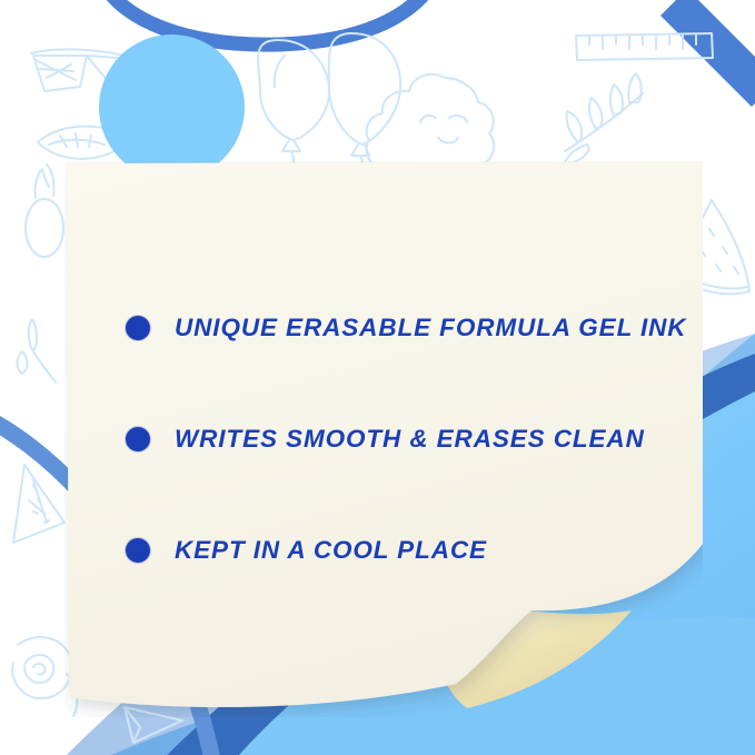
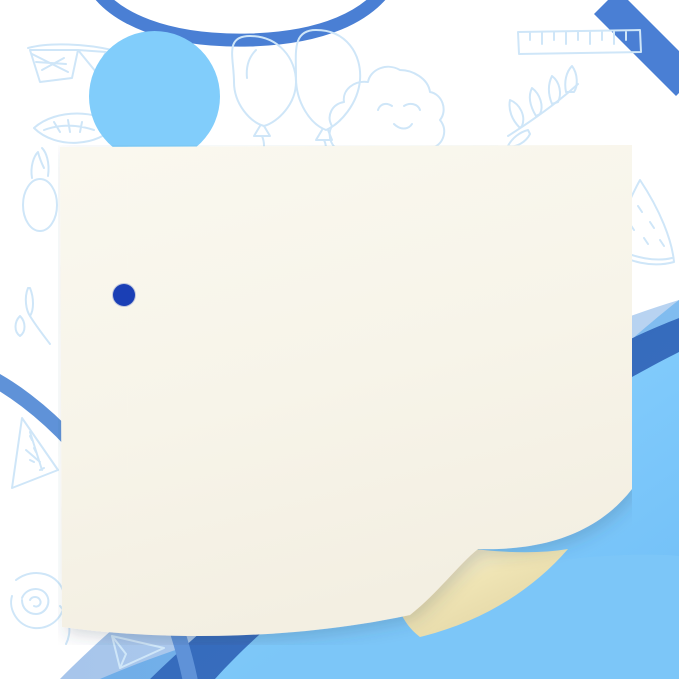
- UNIQUE ERASABLE FORMULA GEL INK
- WRITES SMOOTH & ERASES CLEAN
- KEPT IN A COOL PLACE
